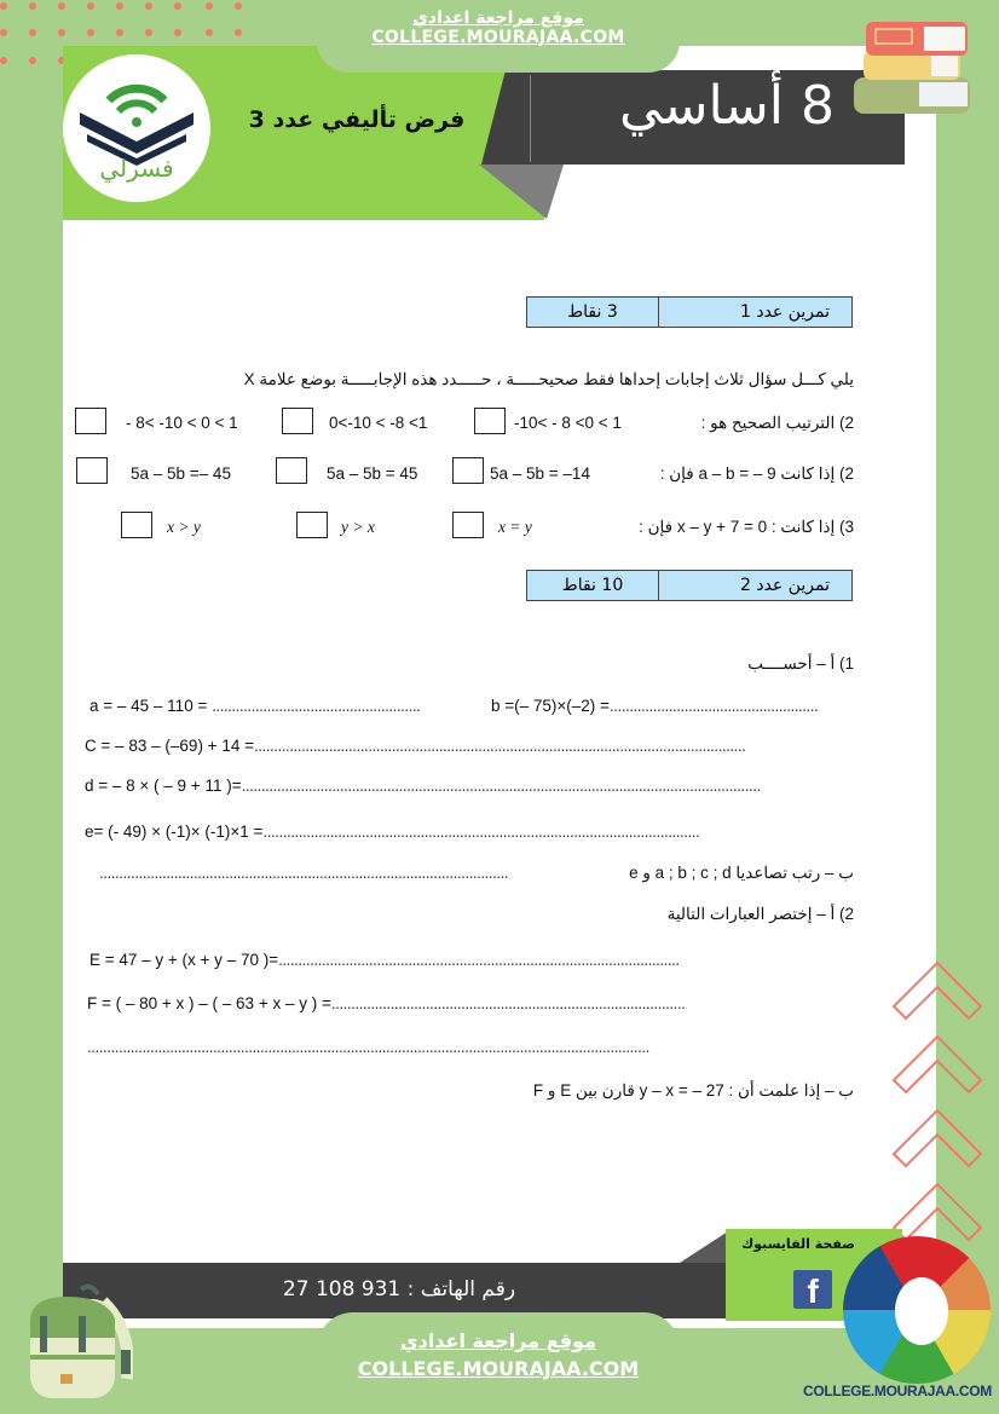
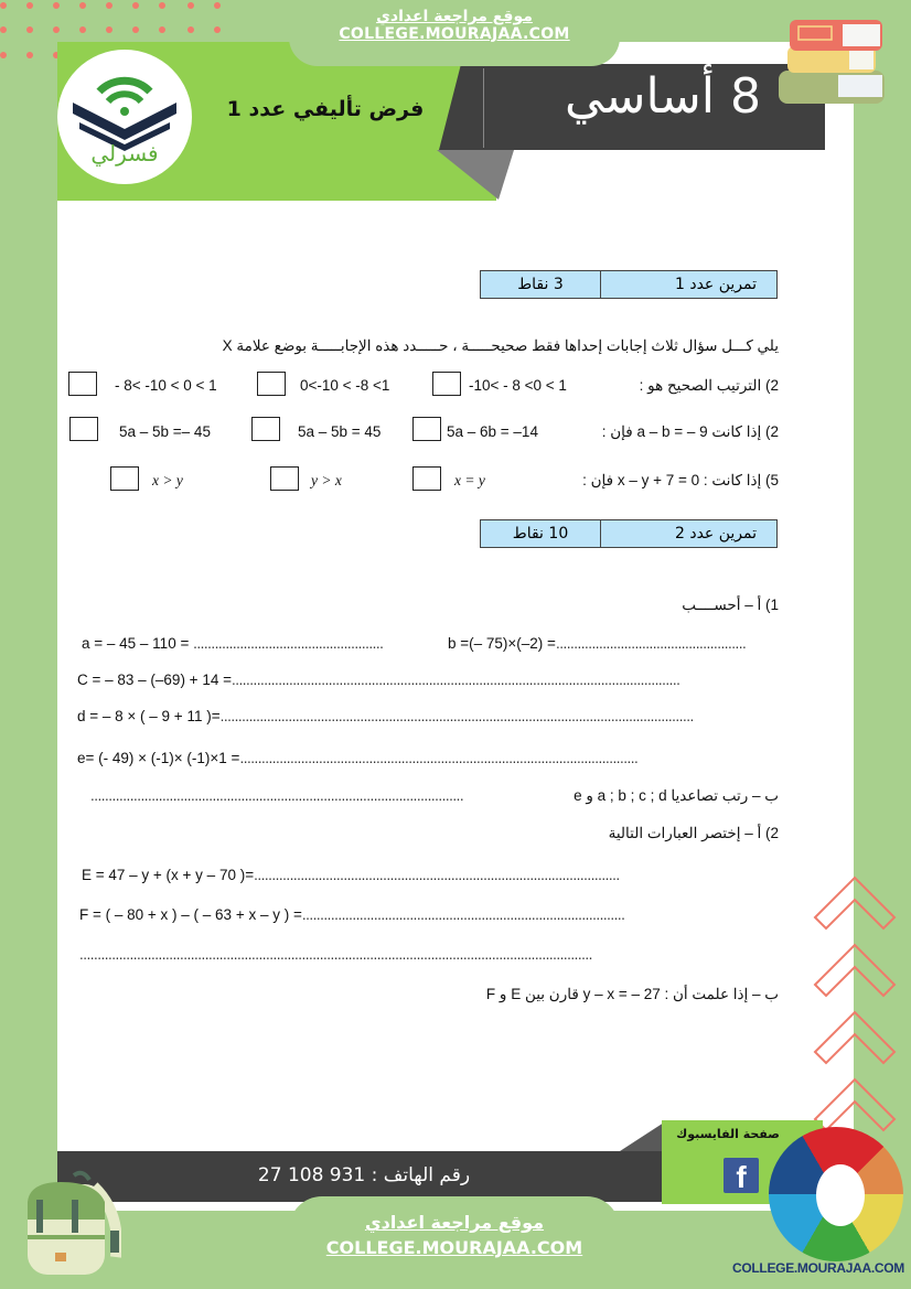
  8 أساسي
- فرض تأليفي عدد 3
+ فرض تأليفي عدد 1
  فسرلي
  موقع مراجعة اعدادي
  COLLEGE.MOURAJAA.COM
  تمرين عدد 1
  3 نقاط
  يلي كـــل سؤال ثلاث إجابات إحداها فقط صحيحـــــة ، حـــــدد هذه الإجابـــــة بوضع علامة X
  2) الترتيب الصحيح هو :
  -10< - 8 <0 < 1
  0<-10 < -8 <1
  - 8< -10 < 0 < 1
  2) إذا كانت a – b = – 9 فإن :
- 5a – 5b = –14
+ 5a – 6b = –14
  5a – 5b = 45
  5a – 5b =– 45
- 3) إذا كانت : x – y + 7 = 0 فإن :
+ 5) إذا كانت : x – y + 7 = 0 فإن :
  x = y
  y > x
  x > y
  تمرين عدد 2
  10 نقاط
  1) أ – أحســــب
  a = – 45 – 110 = .....................................................
  b =(– 75)×(–2) =.....................................................
  C = – 83 – (–69) + 14 =.............................................................................................................................
  d = – 8 × ( – 9 + 11 )=....................................................................................................................................
  e= (- 49) × (-1)× (-1)×1 =...............................................................................................................
  ب – رتب تصاعديا a ; b ; c ; d و e
  ........................................................................................................
  2) أ – إختصر العبارات التالية
  E = 47 – y + (x + y – 70 )=......................................................................................................
  F = ( – 80 + x ) – ( – 63 + x – y ) =..........................................................................................
  ...............................................................................................................................................
  ب – إذا علمت أن : y – x = – 27 قارن بين E و F
  رقم الهاتف : 931 108 27
  صفحة الفايسبوك
  f
  COLLEGE.MOURAJAA.COM
  موقع مراجعة اعدادي
  COLLEGE.MOURAJAA.COM
